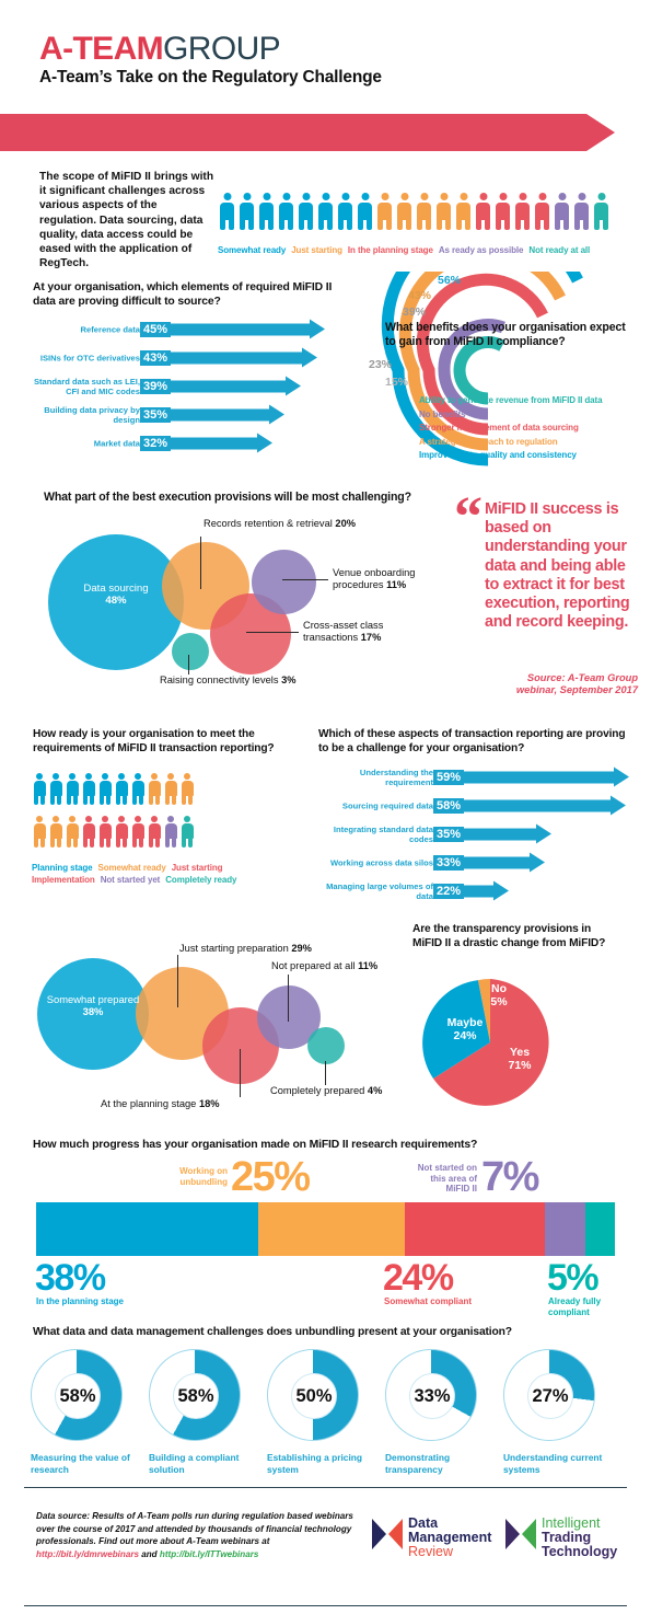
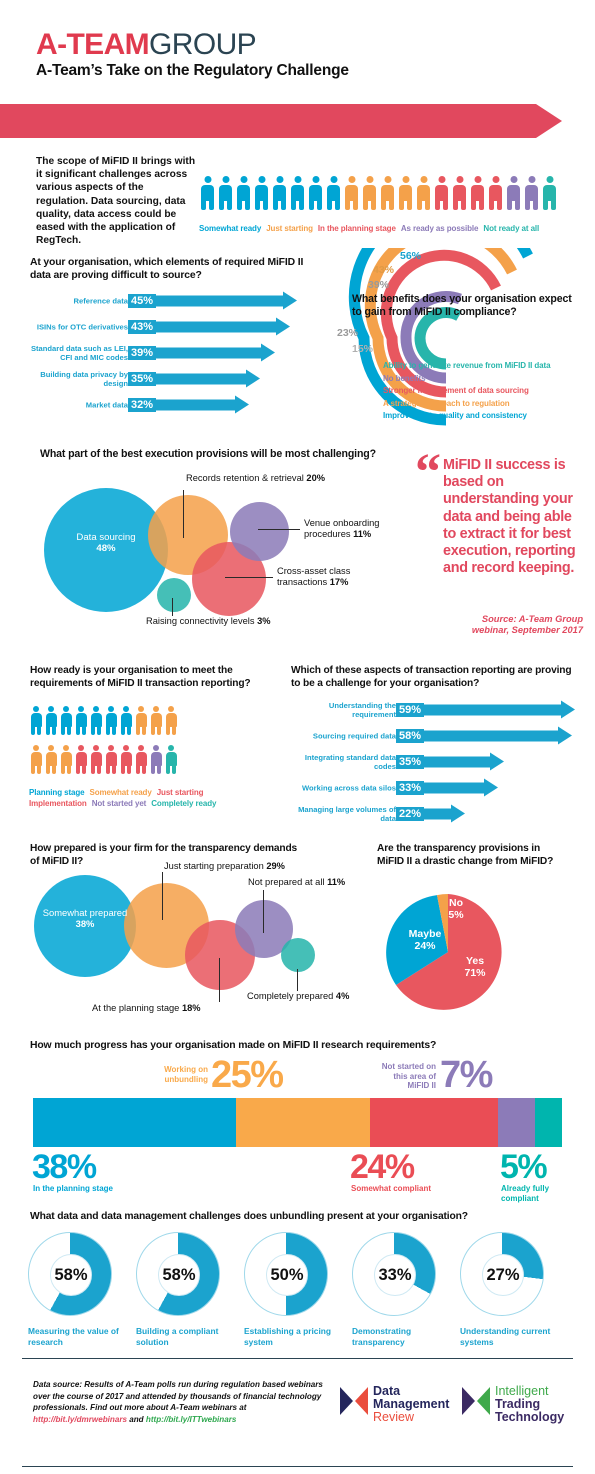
  A-TEAMGROUP
  A-Team’s Take on the Regulatory Challenge
  The scope of MiFID II brings with it significant challenges across various aspects of the regulation. Data sourcing, data quality, data access could be eased with the application of RegTech.
  Somewhat ready Just starting In the planning stage As ready as possible Not ready at all
  At your organisation, which elements of required MiFID II data are proving difficult to source?
  Reference data
  45%
  ISINs for OTC derivatives
  43%
  Standard data such as LEI, CFI and MIC codes
  39%
  Building data privacy by design
  35%
  Market data
  32%
  56%
  43%
  39%
  23%
  15%
  What benefits does your organisation expect to gain from MiFID II compliance?
  Ability to generate revenue from MiFID II data
  No benefits
  Stronger management of data sourcing
  A strategic approach to regulation
  Improved data quality and consistency
  What part of the best execution provisions will be most challenging?
  Data sourcing
  48%
  Records retention & retrieval 20%
  Venue onboarding procedures 11%
  Cross-asset class transactions 17%
  Raising connectivity levels 3%
  “
  MiFID II success is based on understanding your data and being able to extract it for best execution, reporting and record keeping.
  Source: A-Team Group webinar, September 2017
  How ready is your organisation to meet the requirements of MiFID II transaction reporting?
  Planning stage Somewhat ready Just starting
  Implementation Not started yet Completely ready
  Which of these aspects of transaction reporting are proving to be a challenge for your organisation?
  Understanding the requirement
  59%
  Sourcing required data
  58%
  Integrating standard data codes
  35%
  Working across data silos
  33%
  Managing large volumes of data
  22%
+ How prepared is your firm for the transparency demands of MiFID II?
  Somewhat prepared
  38%
  Just starting preparation 29%
  Not prepared at all 11%
  At the planning stage 18%
  Completely prepared 4%
  Are the transparency provisions in MiFID II a drastic change from MiFID?
  No
  5%
  Maybe
  24%
  Yes
  71%
  How much progress has your organisation made on MiFID II research requirements?
  Working on unbundling
  25%
  Not started on this area of MiFID II
  7%
  38%
  In the planning stage
  24%
  Somewhat compliant
  5%
  Already fully compliant
  What data and data management challenges does unbundling present at your organisation?
  58%
  Measuring the value of research
  58%
  Building a compliant solution
  50%
  Establishing a pricing system
  33%
  Demonstrating transparency
  27%
  Understanding current systems
  Data source: Results of A-Team polls run during regulation based webinars over the course of 2017 and attended by thousands of financial technology professionals. Find out more about A-Team webinars at http://bit.ly/dmrwebinars and http://bit.ly/ITTwebinars
  Data
  Management
  Review
  Intelligent
  Trading
  Technology
